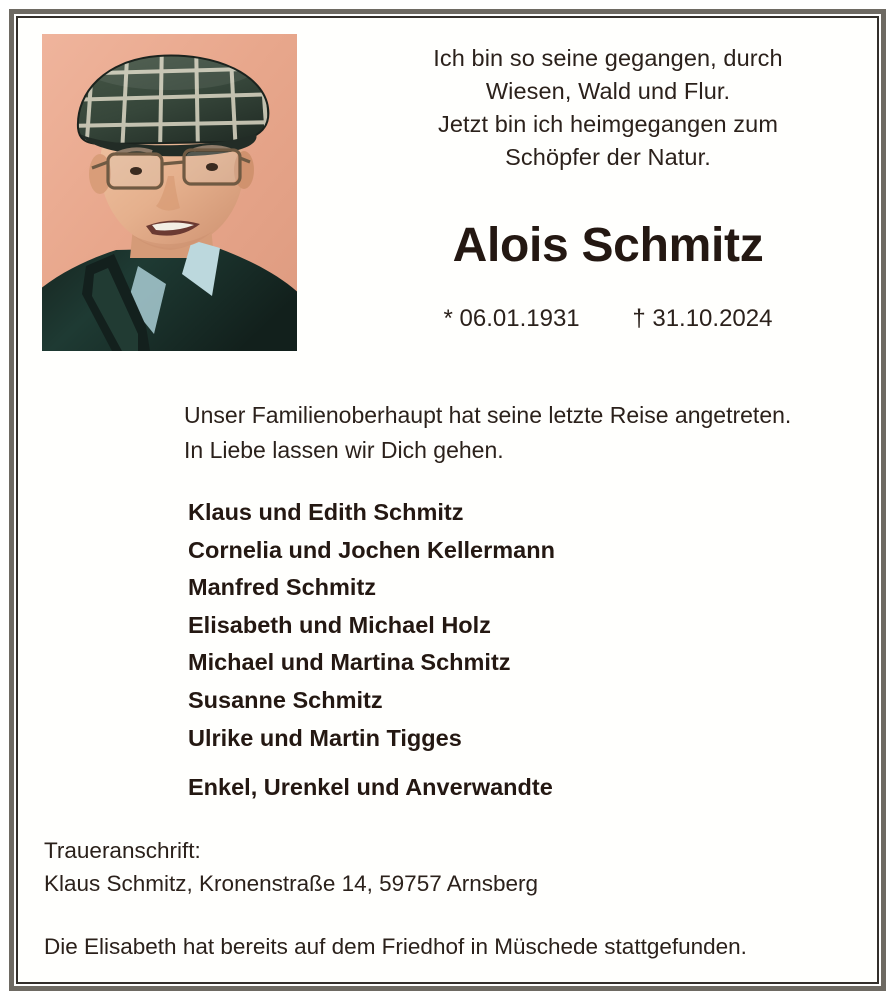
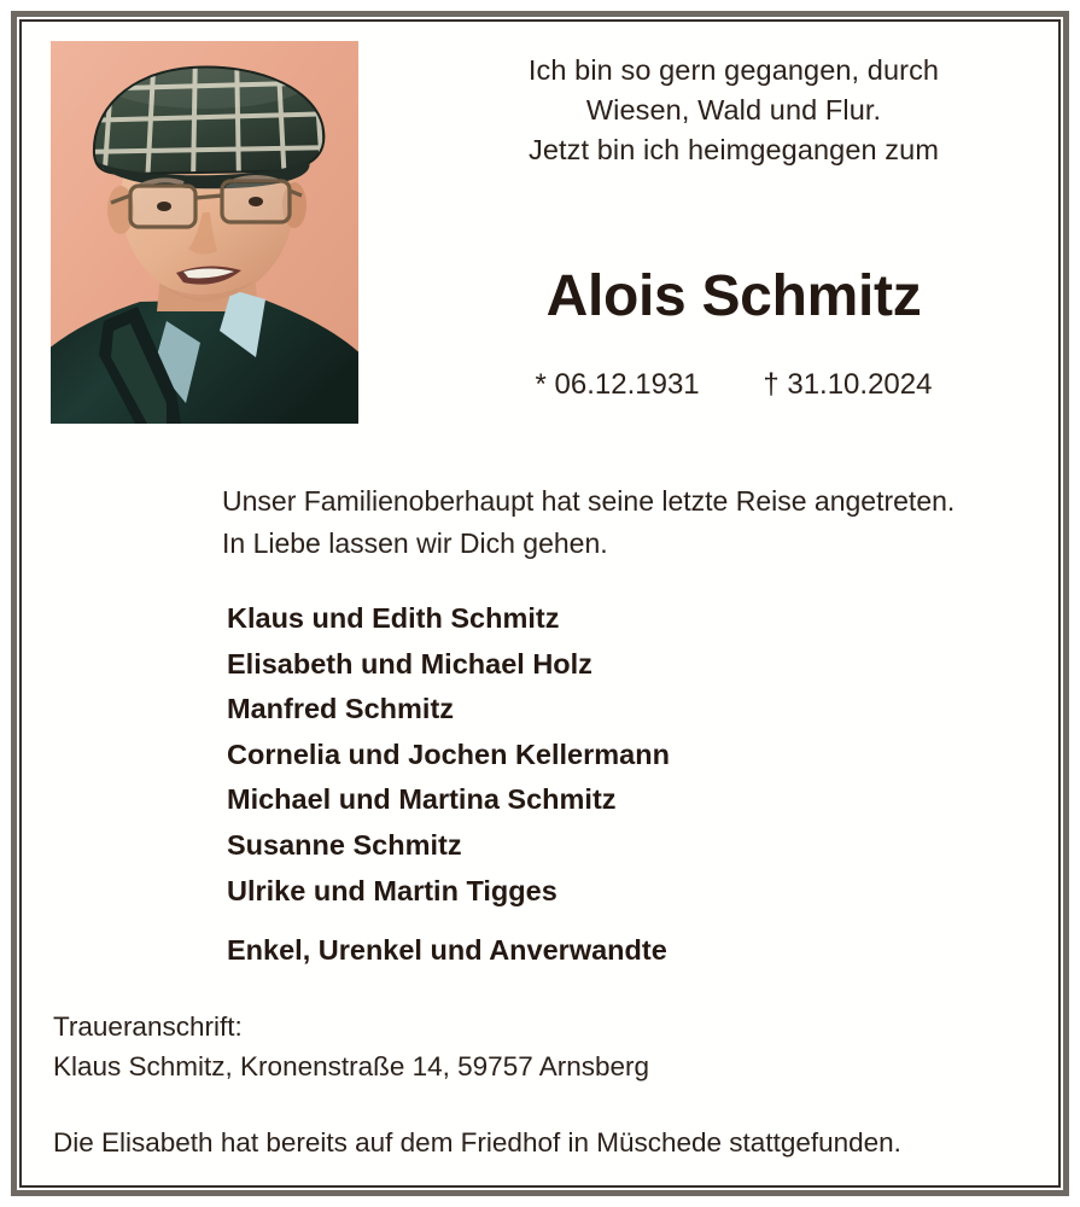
- Ich bin so seine gegangen, durch
+ Ich bin so gern gegangen, durch
  Wiesen, Wald und Flur.
  Jetzt bin ich heimgegangen zum
- Schöpfer der Natur.
  Alois Schmitz
- * 06.01.1931 † 31.10.2024
+ * 06.12.1931 † 31.10.2024
  Unser Familienoberhaupt hat seine letzte Reise angetreten.
  In Liebe lassen wir Dich gehen.
  Klaus und Edith Schmitz
- Cornelia und Jochen Kellermann
+ Elisabeth und Michael Holz
  Manfred Schmitz
- Elisabeth und Michael Holz
+ Cornelia und Jochen Kellermann
  Michael und Martina Schmitz
  Susanne Schmitz
  Ulrike und Martin Tigges
  Enkel, Urenkel und Anverwandte
  Traueranschrift:
  Klaus Schmitz, Kronenstraße 14, 59757 Arnsberg
  Die Elisabeth hat bereits auf dem Friedhof in Müschede stattgefunden.
